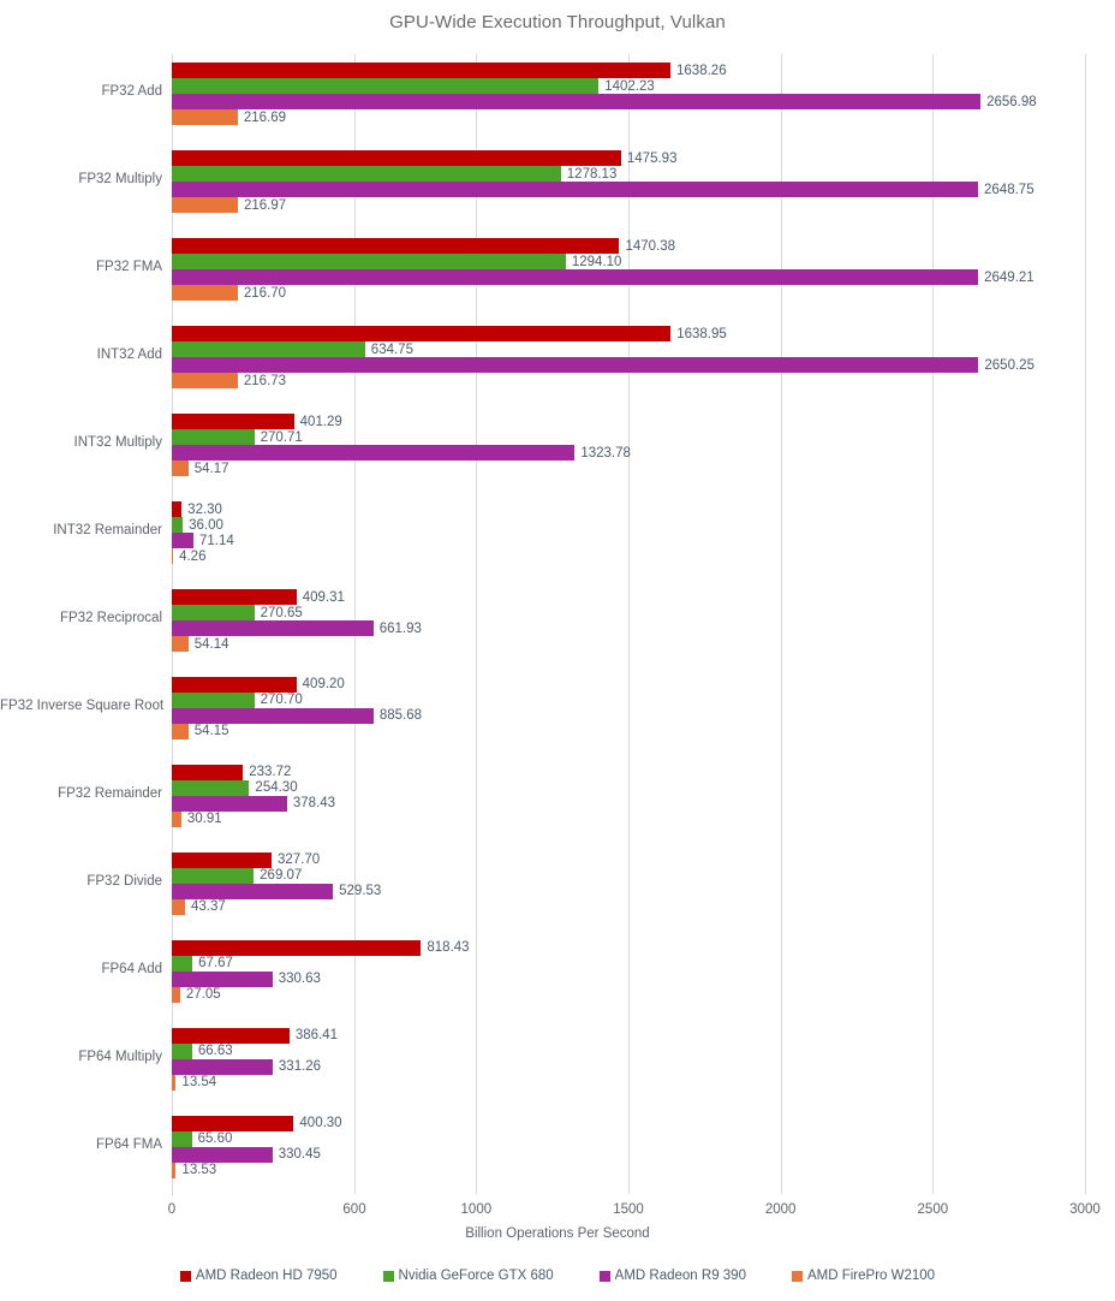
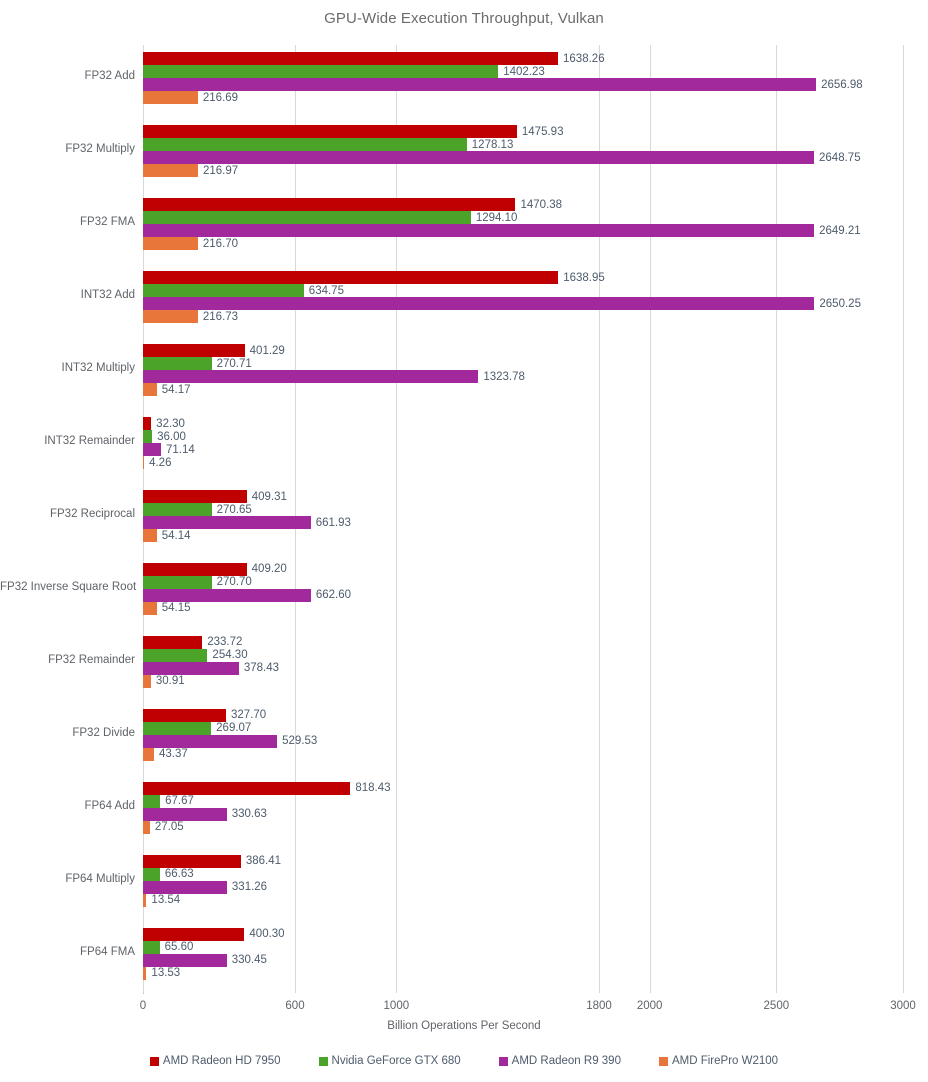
  GPU-Wide Execution Throughput, Vulkan
  1638.26
  1402.23
  2656.98
  216.69
  1475.93
  1278.13
  2648.75
  216.97
  1470.38
  1294.10
  2649.21
  216.70
  1638.95
  634.75
  2650.25
  216.73
  401.29
  270.71
  1323.78
  54.17
  32.30
  36.00
  71.14
  4.26
  409.31
  270.65
  661.93
  54.14
  409.20
  270.70
- 885.68
+ 662.60
  54.15
  233.72
  254.30
  378.43
  30.91
  327.70
  269.07
  529.53
  43.37
  818.43
  67.67
  330.63
  27.05
  386.41
  66.63
  331.26
  13.54
  400.30
  65.60
  330.45
  13.53
  FP32 Add
  FP32 Multiply
  FP32 FMA
  INT32 Add
  INT32 Multiply
  INT32 Remainder
  FP32 Reciprocal
  FP32 Inverse Square Root
  FP32 Remainder
  FP32 Divide
  FP64 Add
  FP64 Multiply
  FP64 FMA
  0
  600
  1000
- 1500
+ 1800
  2000
  2500
  3000
  Billion Operations Per Second
  AMD Radeon HD 7950
  Nvidia GeForce GTX 680
  AMD Radeon R9 390
  AMD FirePro W2100
